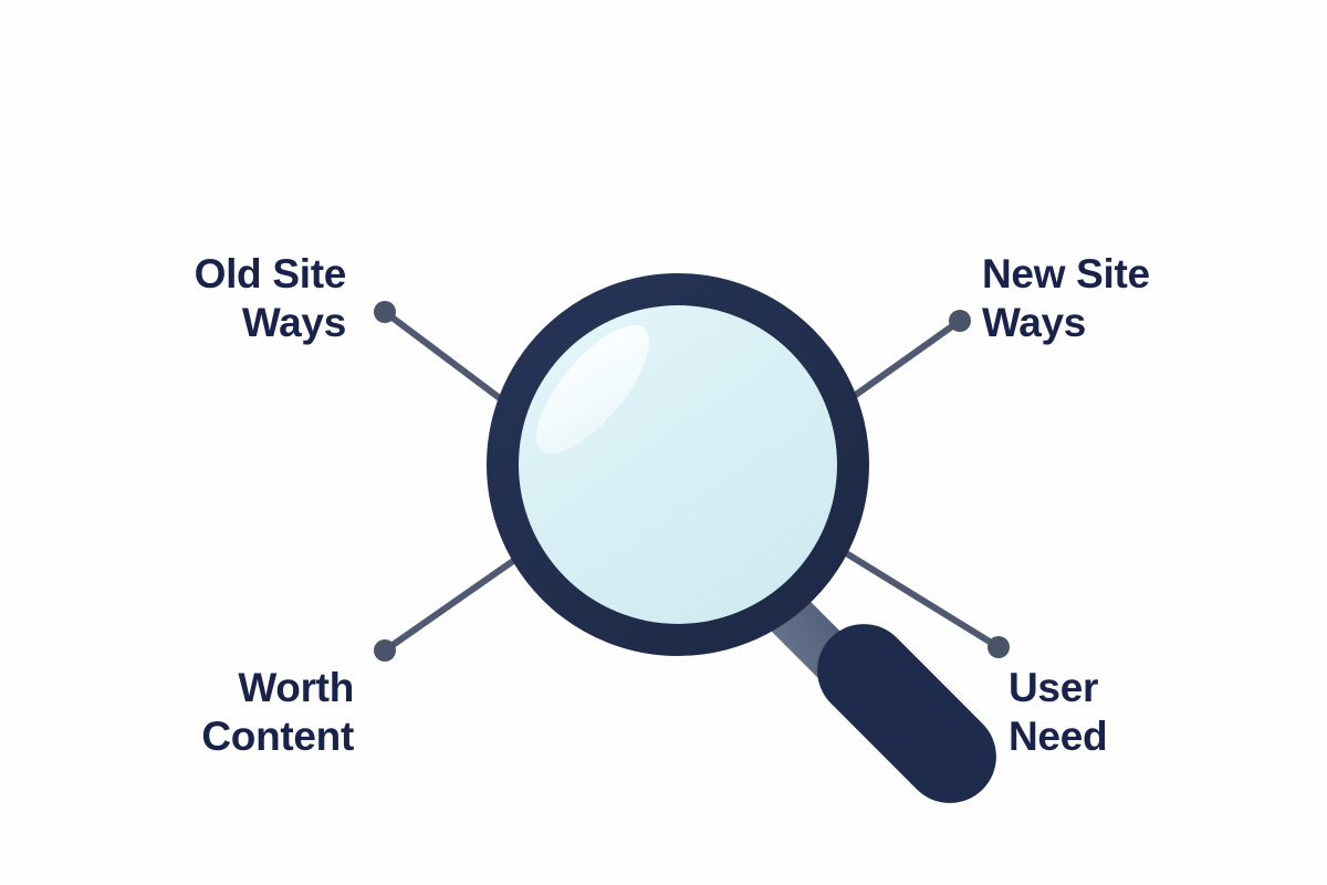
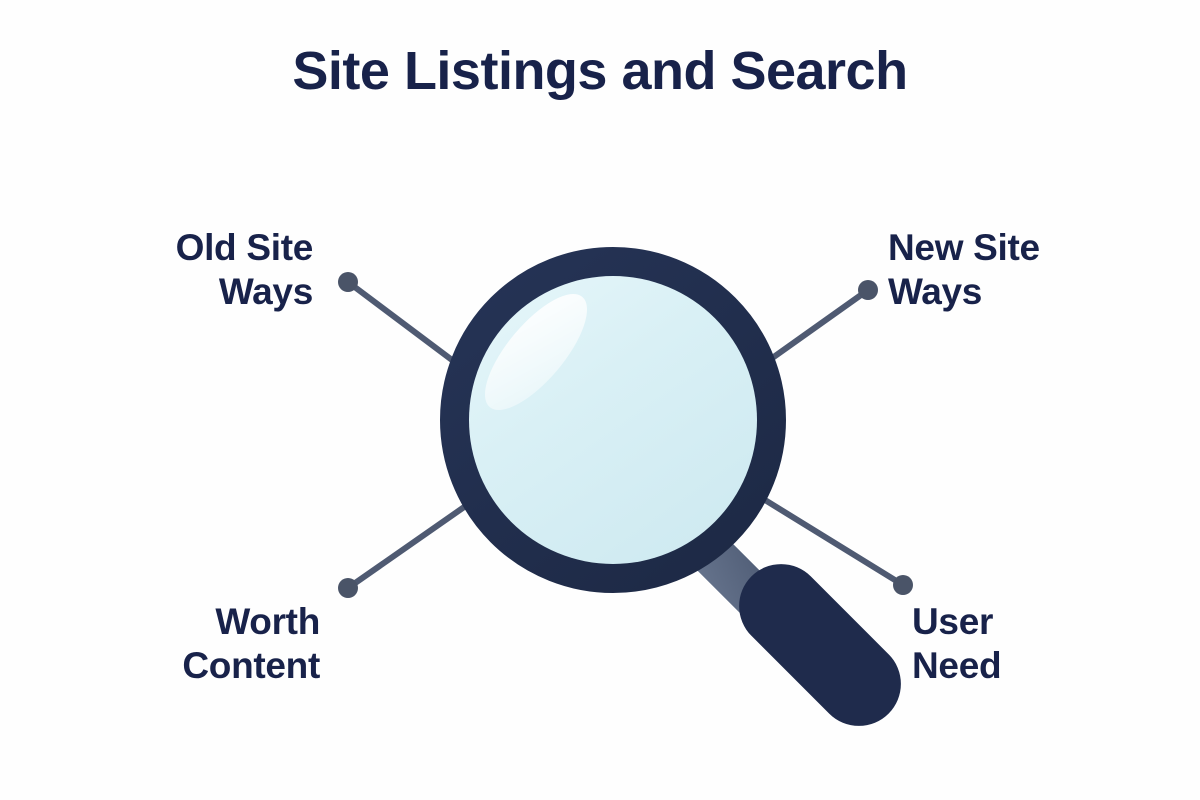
+ Site Listings and Search
  Old Site
  Ways
  New Site
  Ways
  Worth
  Content
  User
  Need
